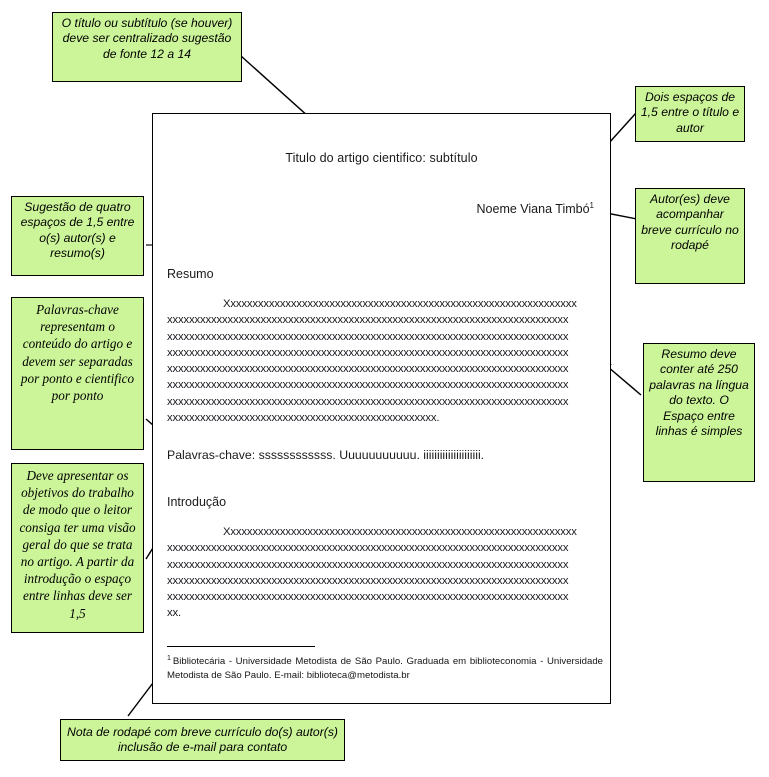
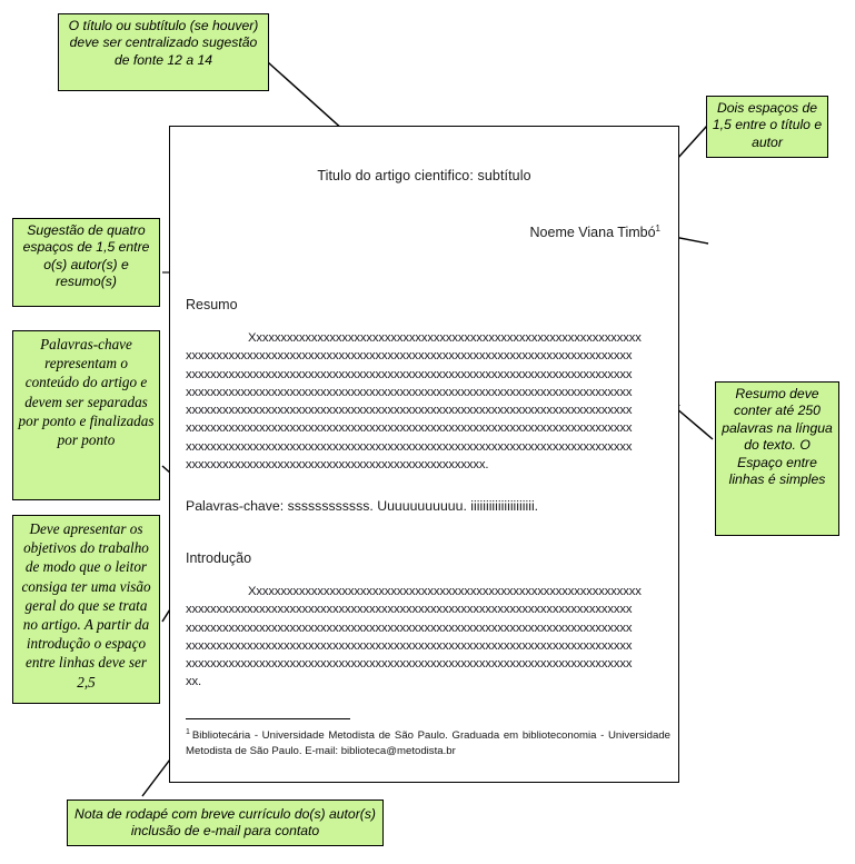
  Titulo do artigo cientifico: subtítulo
  Noeme Viana Timbó1
  Resumo
  Xxxxxxxxxxxxxxxxxxxxxxxxxxxxxxxxxxxxxxxxxxxxxxxxxxxxxxxxxxxxxxxx
  xxxxxxxxxxxxxxxxxxxxxxxxxxxxxxxxxxxxxxxxxxxxxxxxxxxxxxxxxxxxxxxxxxxxxxxxx
  xxxxxxxxxxxxxxxxxxxxxxxxxxxxxxxxxxxxxxxxxxxxxxxxxxxxxxxxxxxxxxxxxxxxxxxxx
  xxxxxxxxxxxxxxxxxxxxxxxxxxxxxxxxxxxxxxxxxxxxxxxxxxxxxxxxxxxxxxxxxxxxxxxxx
  xxxxxxxxxxxxxxxxxxxxxxxxxxxxxxxxxxxxxxxxxxxxxxxxxxxxxxxxxxxxxxxxxxxxxxxxx
  xxxxxxxxxxxxxxxxxxxxxxxxxxxxxxxxxxxxxxxxxxxxxxxxxxxxxxxxxxxxxxxxxxxxxxxxx
  xxxxxxxxxxxxxxxxxxxxxxxxxxxxxxxxxxxxxxxxxxxxxxxxxxxxxxxxxxxxxxxxxxxxxxxxx
  xxxxxxxxxxxxxxxxxxxxxxxxxxxxxxxxxxxxxxxxxxxxxxxxx.
  Palavras-chave: ssssssssssss. Uuuuuuuuuuu. iiiiiiiiiiiiiiiiiiiii.
  Introdução
  Xxxxxxxxxxxxxxxxxxxxxxxxxxxxxxxxxxxxxxxxxxxxxxxxxxxxxxxxxxxxxxxx
  xxxxxxxxxxxxxxxxxxxxxxxxxxxxxxxxxxxxxxxxxxxxxxxxxxxxxxxxxxxxxxxxxxxxxxxxx
  xxxxxxxxxxxxxxxxxxxxxxxxxxxxxxxxxxxxxxxxxxxxxxxxxxxxxxxxxxxxxxxxxxxxxxxxx
  xxxxxxxxxxxxxxxxxxxxxxxxxxxxxxxxxxxxxxxxxxxxxxxxxxxxxxxxxxxxxxxxxxxxxxxxx
  xxxxxxxxxxxxxxxxxxxxxxxxxxxxxxxxxxxxxxxxxxxxxxxxxxxxxxxxxxxxxxxxxxxxxxxxx
  xx.
  Bibliotecária - Universidade Metodista de São Paulo. Graduada em biblioteconomia - Universidade Metodista de São Paulo. E-mail: biblioteca@metodista.br
  O título ou subtítulo (se houver) deve ser centralizado sugestão de fonte 12 a 14
  Dois espaços de 1,5 entre o título e autor
- Autor(es) deve acompanhar breve currículo no rodapé
  Sugestão de quatro espaços de 1,5 entre o(s) autor(s) e resumo(s)
- Palavras-chave representam o conteúdo do artigo e devem ser separadas por ponto e cientifico por ponto
+ Palavras-chave representam o conteúdo do artigo e devem ser separadas por ponto e finalizadas por ponto
  Resumo deve conter até 250 palavras na língua do texto. O Espaço entre linhas é simples
- Deve apresentar os objetivos do trabalho de modo que o leitor consiga ter uma visão geral do que se trata no artigo. A partir da introdução o espaço entre linhas deve ser 1,5
+ Deve apresentar os objetivos do trabalho de modo que o leitor consiga ter uma visão geral do que se trata no artigo. A partir da introdução o espaço entre linhas deve ser 2,5
  Nota de rodapé com breve currículo do(s) autor(s) inclusão de e-mail para contato
